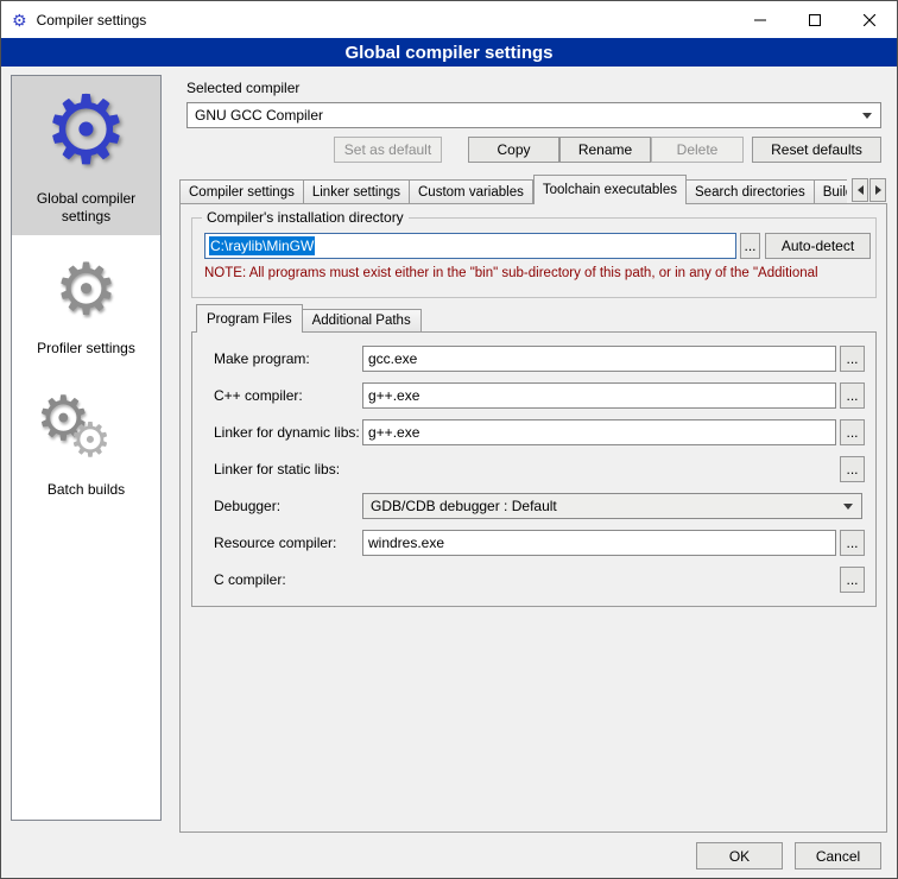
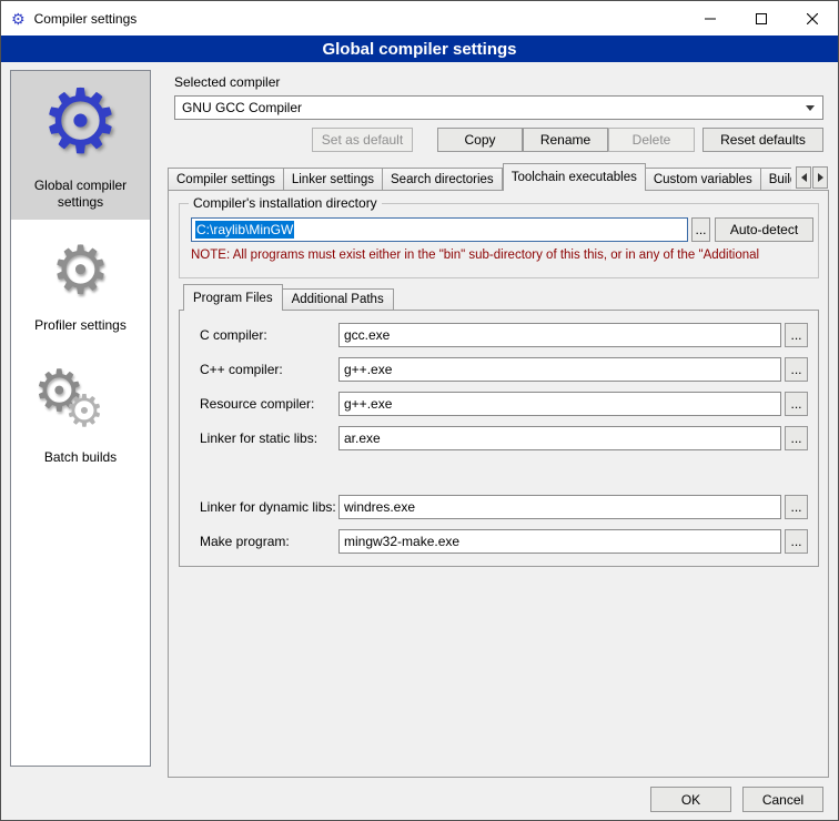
  ⚙
  Compiler settings
  Global compiler settings
  ⚙
  Global compiler settings
  ⚙
  Profiler settings
  ⚙
  ⚙
  Batch builds
  Selected compiler
  GNU GCC Compiler
  Set as default
  Copy
  Rename
  Delete
  Reset defaults
  Compiler settings
  Linker settings
- Custom variables
+ Search directories
  Toolchain executables
- Search directories
+ Custom variables
  Buil
  Compiler's installation directory
  C:\raylib\MinGW
  ...
  Auto-detect
- NOTE: All programs must exist either in the "bin" sub-directory of this path, or in any of the "Additional
+ NOTE: All programs must exist either in the "bin" sub-directory of this this, or in any of the "Additional
  Program Files
  Additional Paths
- Make program:
+ C compiler:
  gcc.exe
  ...
  C++ compiler:
  g++.exe
  ...
- Linker for dynamic libs:
+ Resource compiler:
  g++.exe
  ...
  Linker for static libs:
+ ar.exe
  ...
- Debugger:
- GDB/CDB debugger : Default
- Resource compiler:
+ Linker for dynamic libs:
  windres.exe
  ...
- C compiler:
+ Make program:
+ mingw32-make.exe
  ...
  OK
  Cancel
